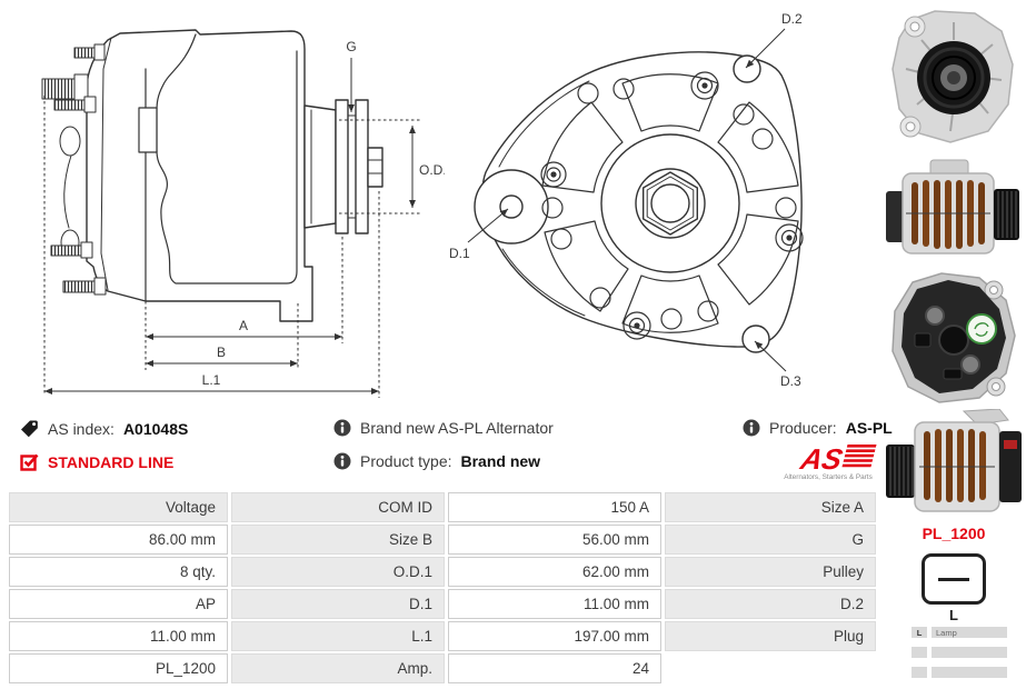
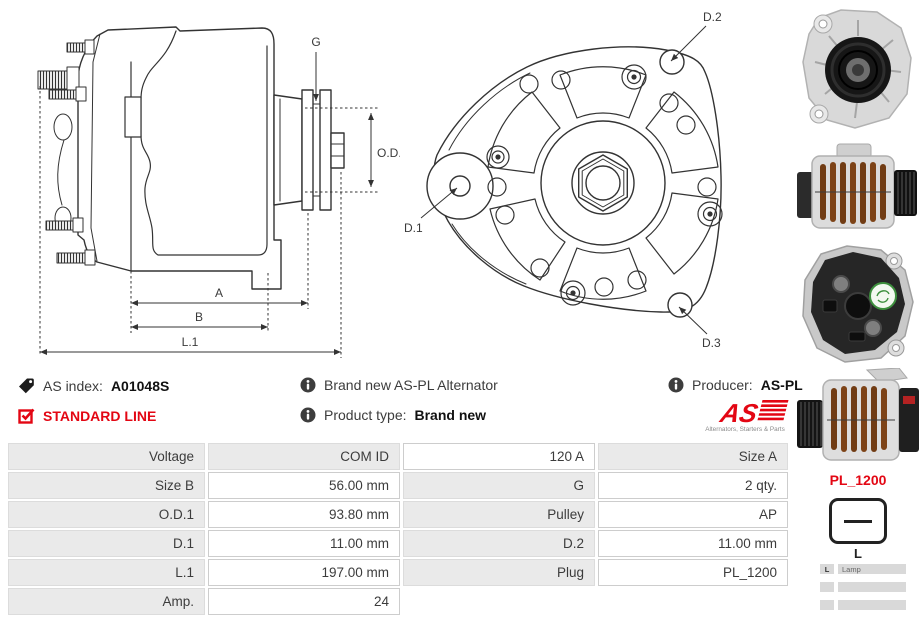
  G
  A
  B
  L.1
  D.2
  D.1
  D.3
  AS index:
  A01048S
  STANDARD LINE
  Brand new AS-PL Alternator
  Product type:
  Brand new
  Producer:
  AS-PL
  Voltage
  COM ID
- 150 A
+ 120 A
  Size A
- 86.00 mm
  Size B
  56.00 mm
  G
- 8 qty.
+ 2 qty.
  O.D.1
- 62.00 mm
+ 93.80 mm
  Pulley
  AP
  D.1
  11.00 mm
  D.2
  11.00 mm
  L.1
  197.00 mm
  Plug
  PL_1200
  Amp.
  24
  PL_1200
  L
  L
  Lamp
